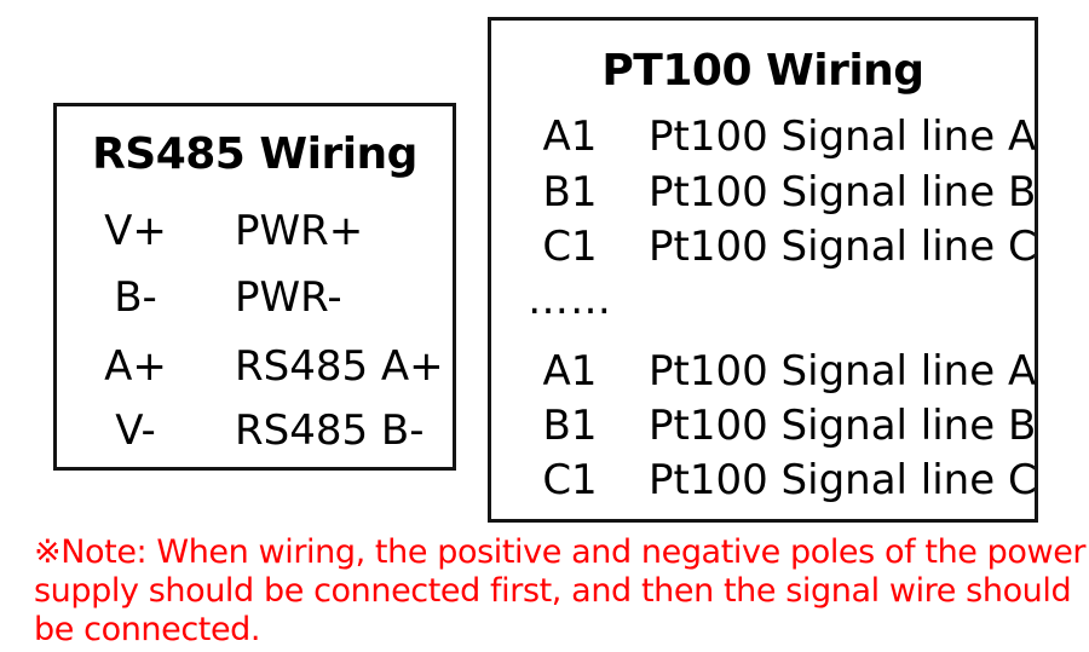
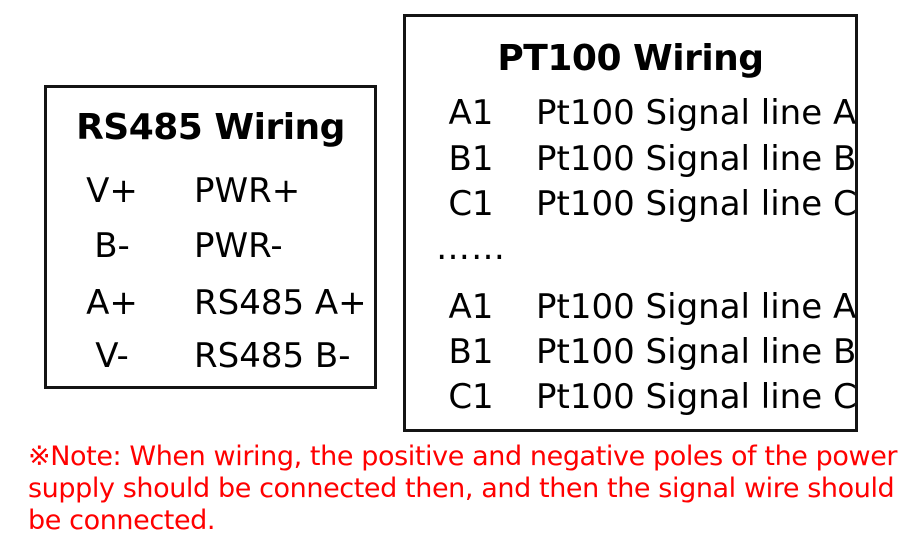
  RS485 Wiring
  V+
  PWR+
  B-
  PWR-
  A+
  RS485 A+
  V-
  RS485 B-
  PT100 Wiring
  A1
  Pt100 Signal line A
  B1
  Pt100 Signal line B
  C1
  Pt100 Signal line C
  ……
  A1
  Pt100 Signal line A
  B1
  Pt100 Signal line B
  C1
  Pt100 Signal line C
  ※Note: When wiring, the positive and negative poles of the power
- supply should be connected first, and then the signal wire should
+ supply should be connected then, and then the signal wire should
  be connected.
